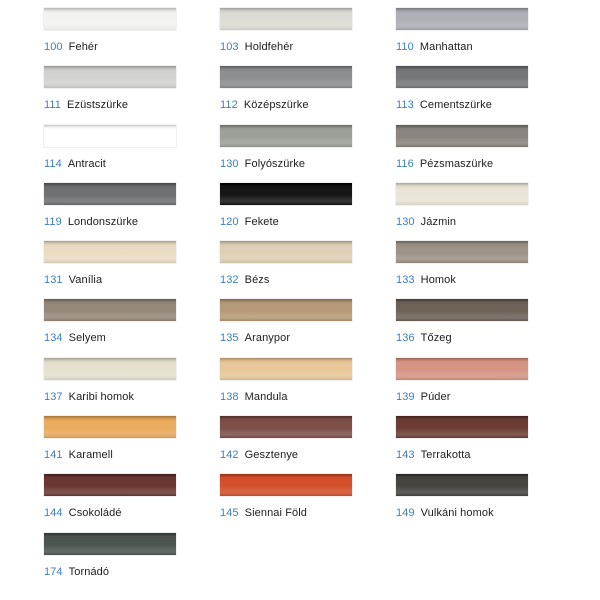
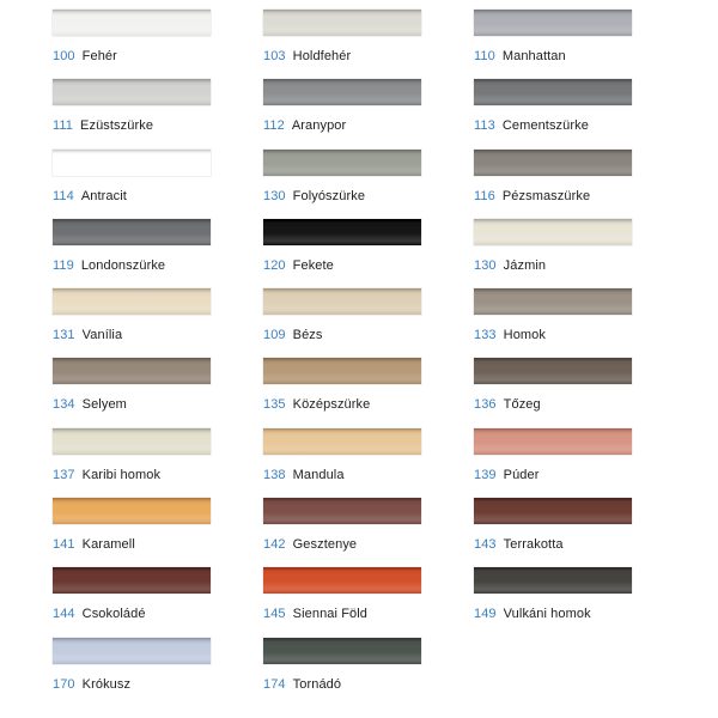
  100 Fehér
  103 Holdfehér
  110 Manhattan
  111 Ezüstszürke
- 112 Középszürke
+ 112 Aranypor
  113 Cementszürke
  114 Antracit
  130 Folyószürke
  116 Pézsmaszürke
  119 Londonszürke
  120 Fekete
  130 Jázmin
  131 Vanília
- 132 Bézs
+ 109 Bézs
  133 Homok
  134 Selyem
- 135 Aranypor
+ 135 Középszürke
  136 Tőzeg
  137 Karibi homok
  138 Mandula
  139 Púder
  141 Karamell
  142 Gesztenye
  143 Terrakotta
  144 Csokoládé
  145 Siennai Föld
  149 Vulkáni homok
+ 170 Krókusz
  174 Tornádó
